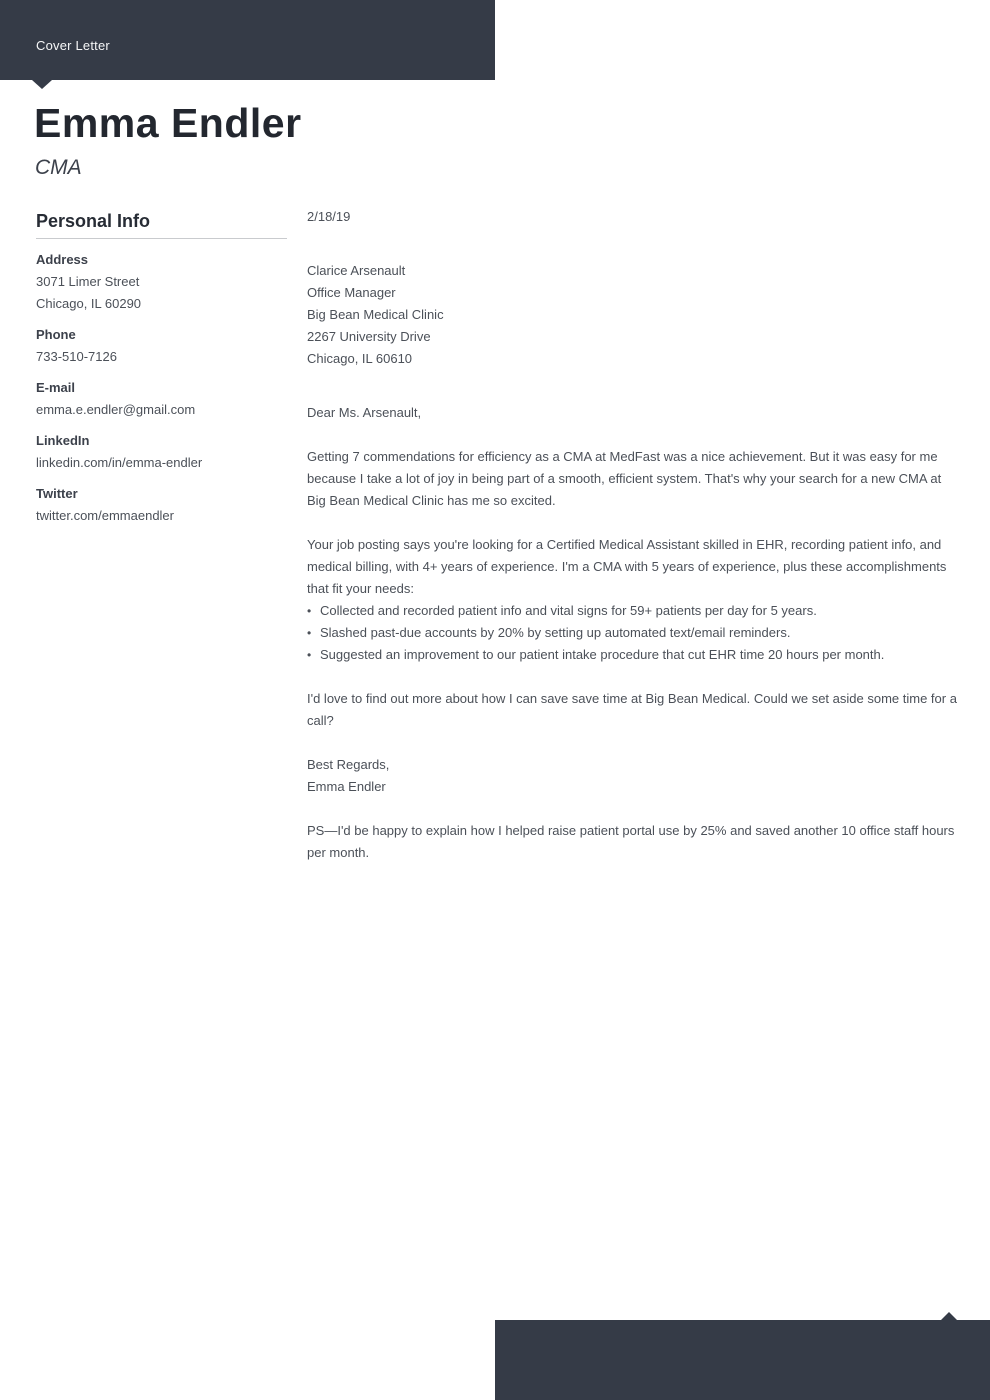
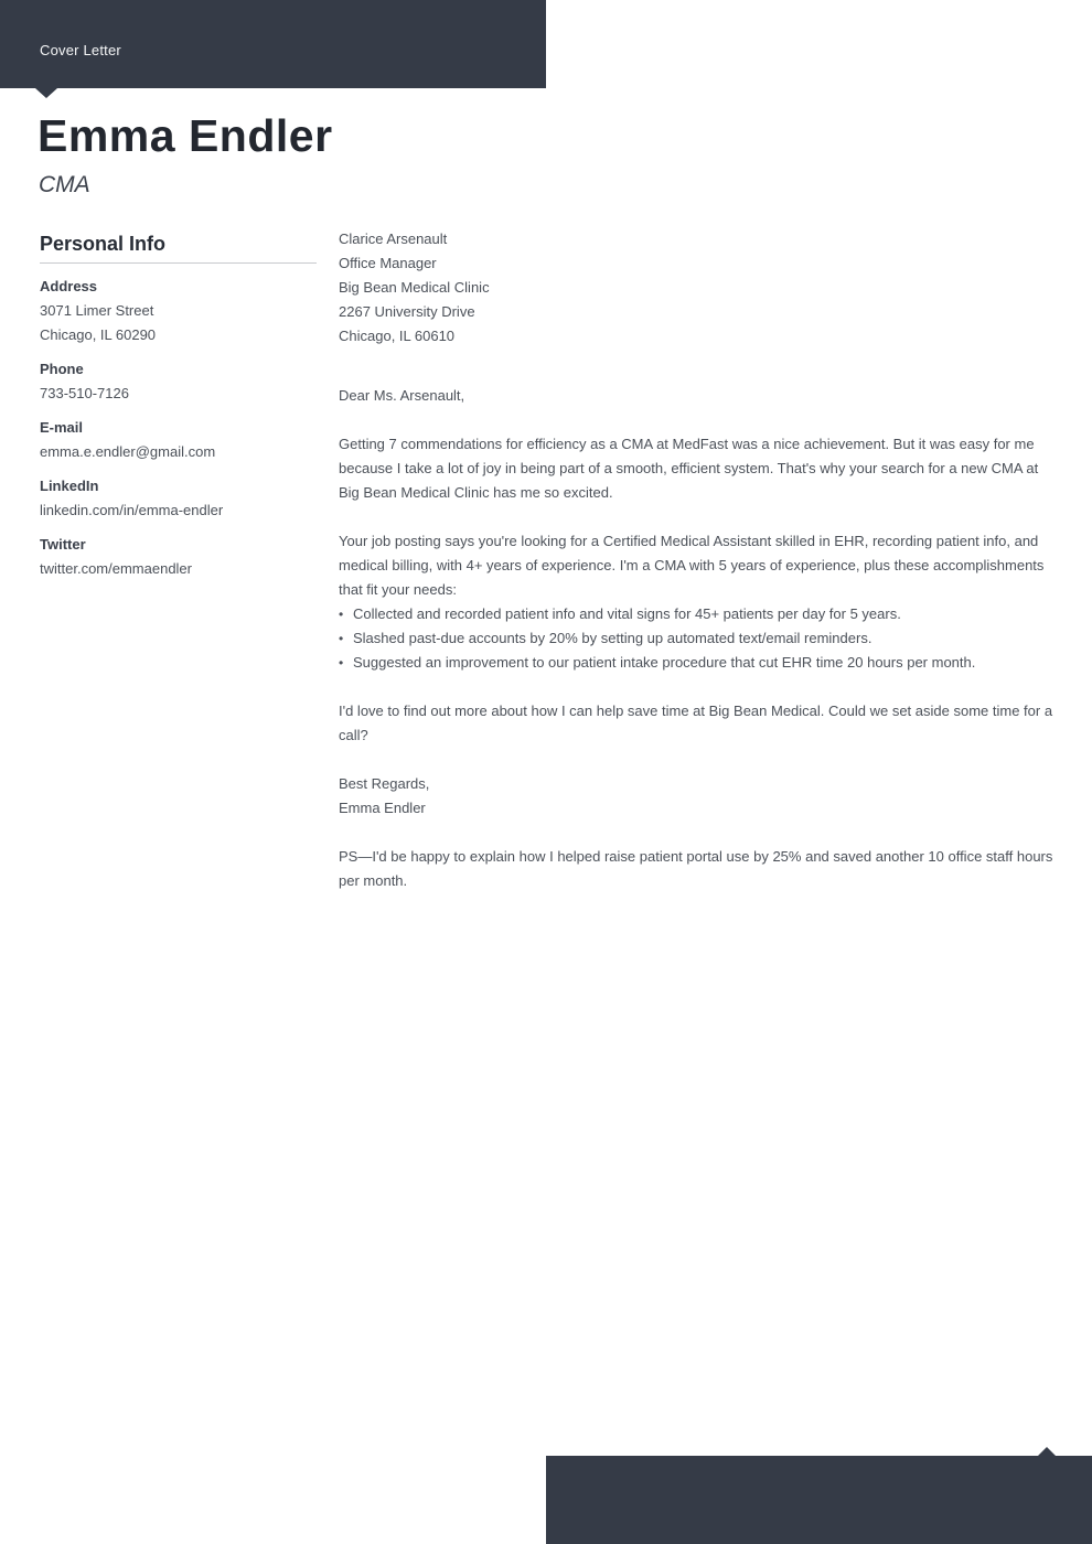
  Cover Letter
  Emma Endler
  CMA
  Personal Info
  Address
  3071 Limer Street
  Chicago, IL 60290
  Phone
  733-510-7126
  E-mail
  emma.e.endler@gmail.com
  LinkedIn
  linkedin.com/in/emma-endler
  Twitter
  twitter.com/emmaendler
- 2/18/19
  Clarice Arsenault
  Office Manager
  Big Bean Medical Clinic
  2267 University Drive
  Chicago, IL 60610
  Dear Ms. Arsenault,
  Getting 7 commendations for efficiency as a CMA at MedFast was a nice achievement. But it was easy for me because I take a lot of joy in being part of a smooth, efficient system. That's why your search for a new CMA at Big Bean Medical Clinic has me so excited.
  Your job posting says you're looking for a Certified Medical Assistant skilled in EHR, recording patient info, and medical billing, with 4+ years of experience. I'm a CMA with 5 years of experience, plus these accomplishments that fit your needs:
  •
- Collected and recorded patient info and vital signs for 59+ patients per day for 5 years.
+ Collected and recorded patient info and vital signs for 45+ patients per day for 5 years.
  •
  Slashed past-due accounts by 20% by setting up automated text/email reminders.
  •
  Suggested an improvement to our patient intake procedure that cut EHR time 20 hours per month.
- I'd love to find out more about how I can save save time at Big Bean Medical. Could we set aside some time for a call?
+ I'd love to find out more about how I can help save time at Big Bean Medical. Could we set aside some time for a call?
  Best Regards,
  Emma Endler
  PS—I'd be happy to explain how I helped raise patient portal use by 25% and saved another 10 office staff hours per month.
